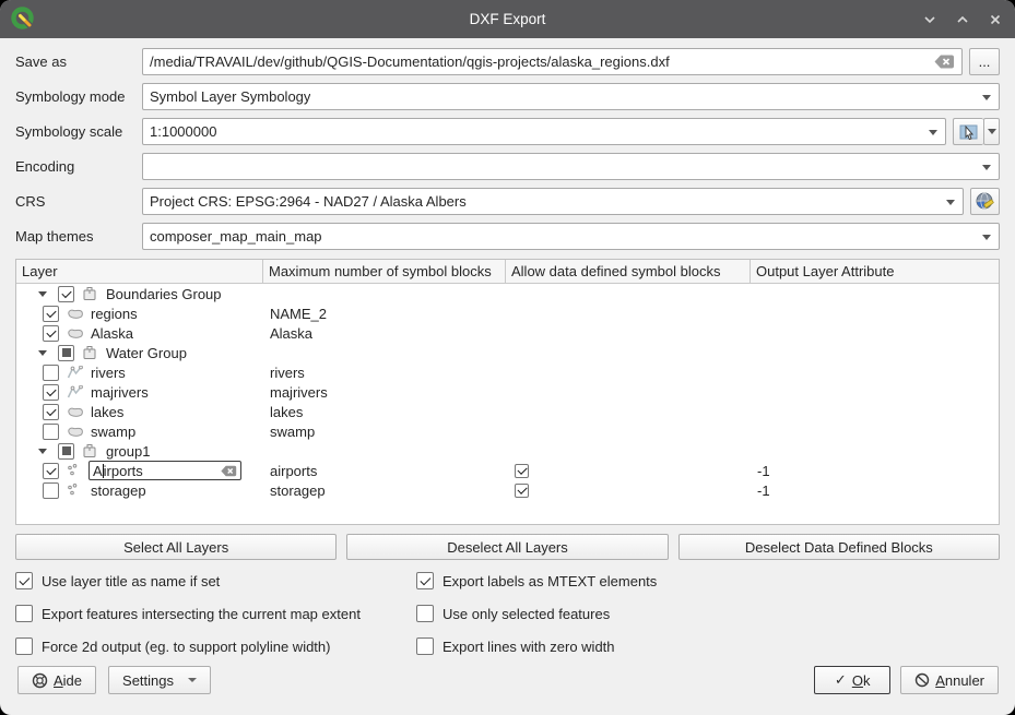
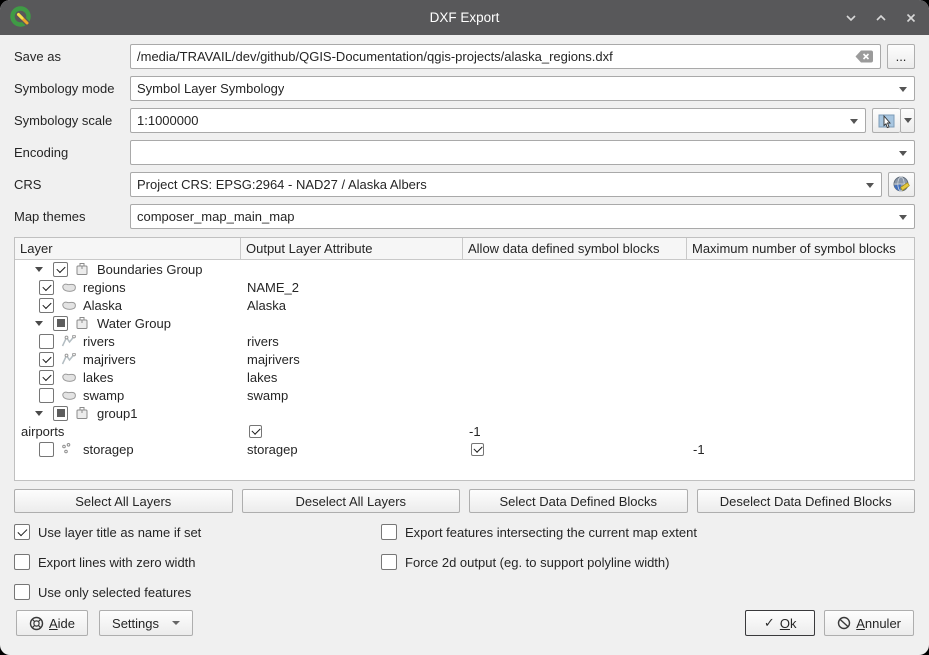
  DXF Export
  Save as
  /media/TRAVAIL/dev/github/QGIS-Documentation/qgis-projects/alaska_regions.dxf
  ...
  Symbology mode
  Symbol Layer Symbology
  Symbology scale
  1:1000000
  Encoding
  CRS
  Project CRS: EPSG:2964 - NAD27 / Alaska Albers
  Map themes
  composer_map_main_map
  Layer
- Maximum number of symbol blocks
+ Output Layer Attribute
  Allow data defined symbol blocks
- Output Layer Attribute
+ Maximum number of symbol blocks
  Boundaries Group
  regions
  NAME_2
  Alaska
  Alaska
  Water Group
  rivers
  rivers
  majrivers
  majrivers
  lakes
  lakes
  swamp
  swamp
  group1
- A
- irports
  airports
  -1
  storagep
  storagep
  -1
  Select All Layers
  Deselect All Layers
+ Select Data Defined Blocks
  Deselect Data Defined Blocks
  Use layer title as name if set
- Export labels as MTEXT elements
  Export features intersecting the current map extent
- Use only selected features
+ Export lines with zero width
  Force 2d output (eg. to support polyline width)
- Export lines with zero width
+ Use only selected features
  Aide
  Settings
  ✓
  Ok
  Annuler
